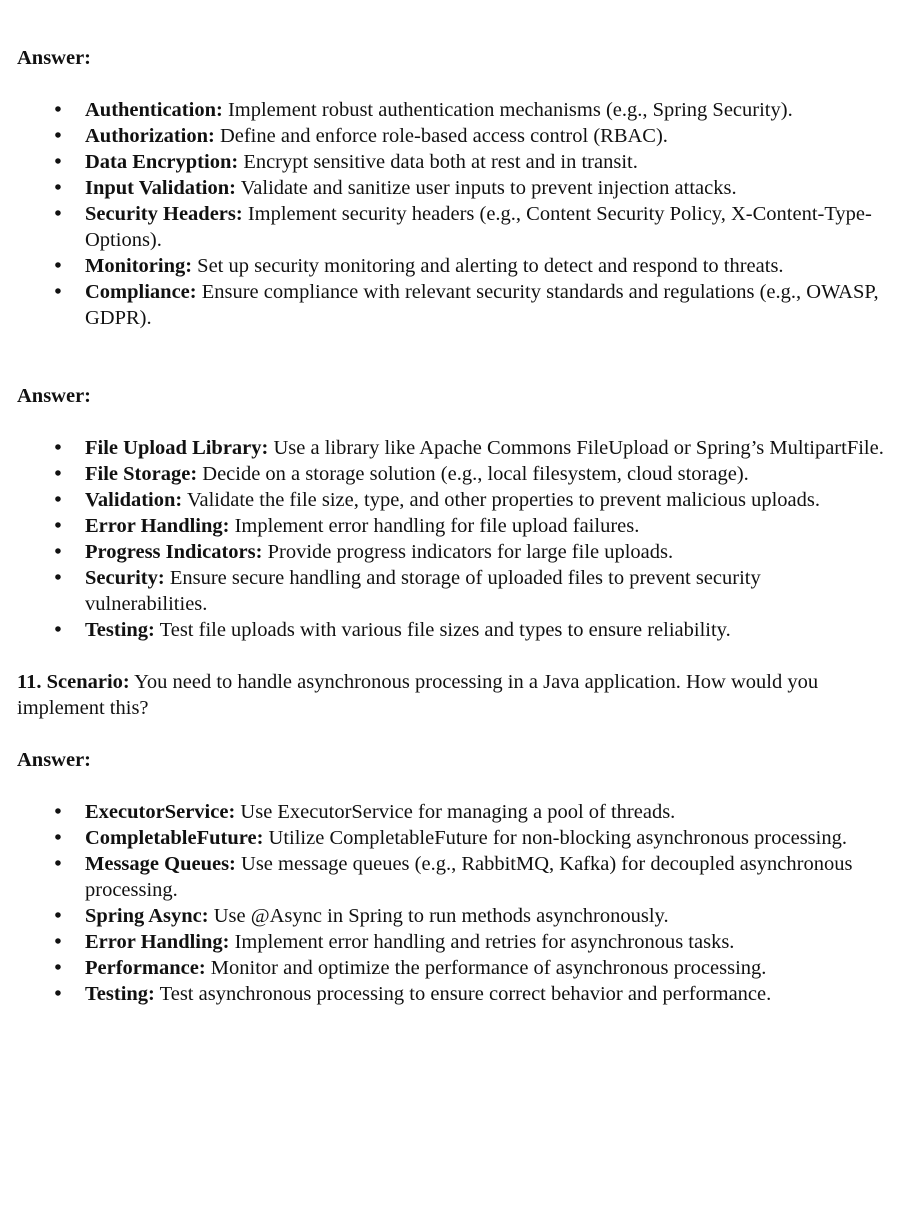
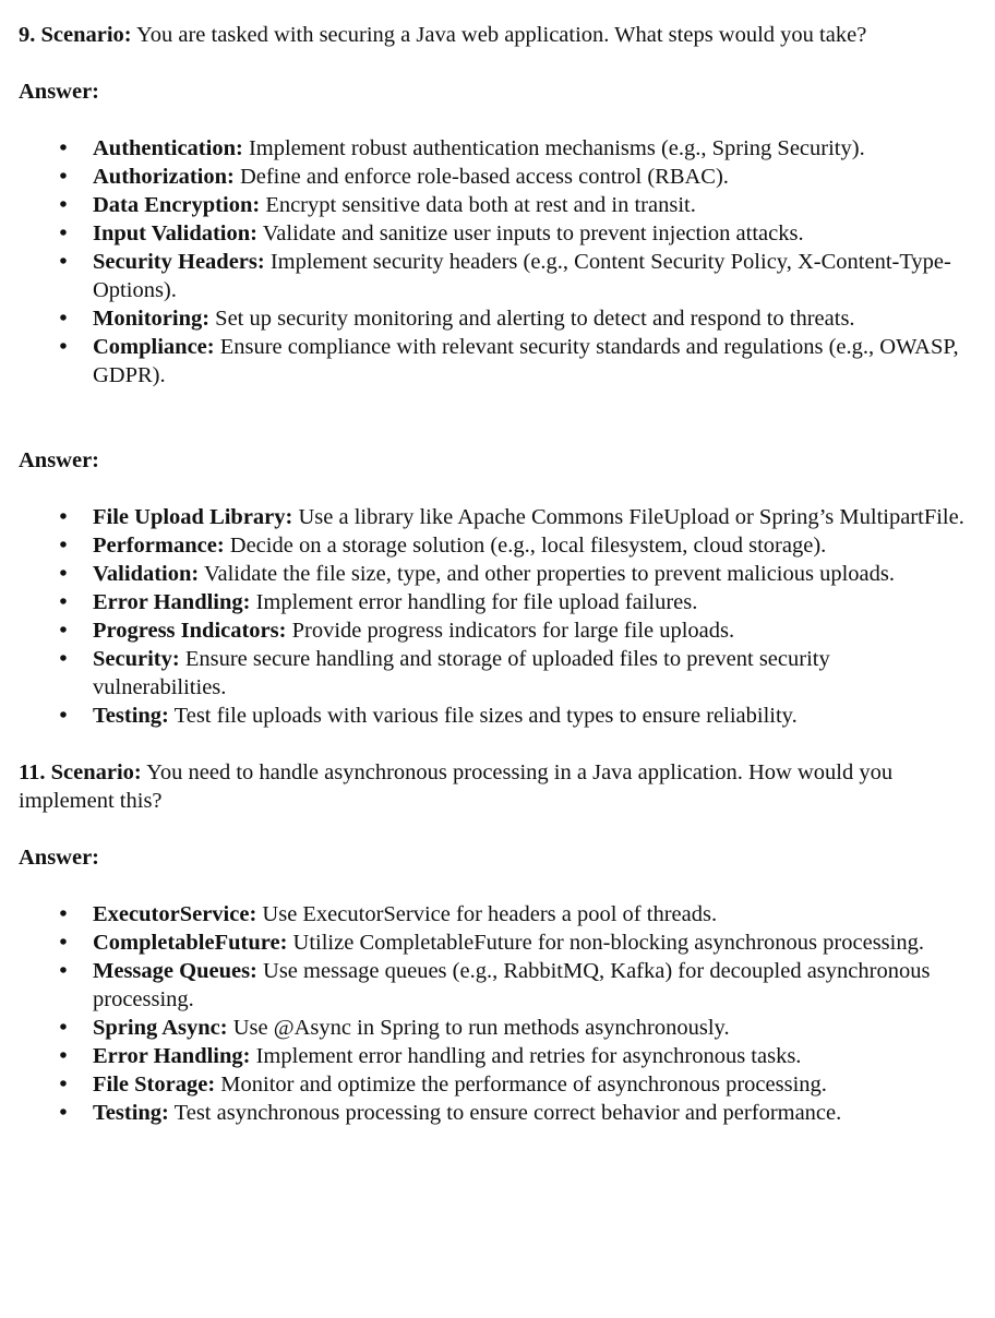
+ 9. Scenario: You are tasked with securing a Java web application. What steps would you take?
  Answer:
  •
  Authentication: Implement robust authentication mechanisms (e.g., Spring Security).
  •
  Authorization: Define and enforce role-based access control (RBAC).
  •
  Data Encryption: Encrypt sensitive data both at rest and in transit.
  •
  Input Validation: Validate and sanitize user inputs to prevent injection attacks.
  •
  Security Headers: Implement security headers (e.g., Content Security Policy, X-Content-Type-Options).
  •
  Monitoring: Set up security monitoring and alerting to detect and respond to threats.
  •
  Compliance: Ensure compliance with relevant security standards and regulations (e.g., OWASP, GDPR).
  Answer:
  •
  File Upload Library: Use a library like Apache Commons FileUpload or Spring’s MultipartFile.
  •
- File Storage: Decide on a storage solution (e.g., local filesystem, cloud storage).
+ Performance: Decide on a storage solution (e.g., local filesystem, cloud storage).
  •
  Validation: Validate the file size, type, and other properties to prevent malicious uploads.
  •
  Error Handling: Implement error handling for file upload failures.
  •
  Progress Indicators: Provide progress indicators for large file uploads.
  •
  Security: Ensure secure handling and storage of uploaded files to prevent security vulnerabilities.
  •
  Testing: Test file uploads with various file sizes and types to ensure reliability.
  11. Scenario: You need to handle asynchronous processing in a Java application. How would you implement this?
  Answer:
  •
- ExecutorService: Use ExecutorService for managing a pool of threads.
+ ExecutorService: Use ExecutorService for headers a pool of threads.
  •
  CompletableFuture: Utilize CompletableFuture for non-blocking asynchronous processing.
  •
  Message Queues: Use message queues (e.g., RabbitMQ, Kafka) for decoupled asynchronous processing.
  •
  Spring Async: Use @Async in Spring to run methods asynchronously.
  •
  Error Handling: Implement error handling and retries for asynchronous tasks.
  •
- Performance: Monitor and optimize the performance of asynchronous processing.
+ File Storage: Monitor and optimize the performance of asynchronous processing.
  •
  Testing: Test asynchronous processing to ensure correct behavior and performance.
